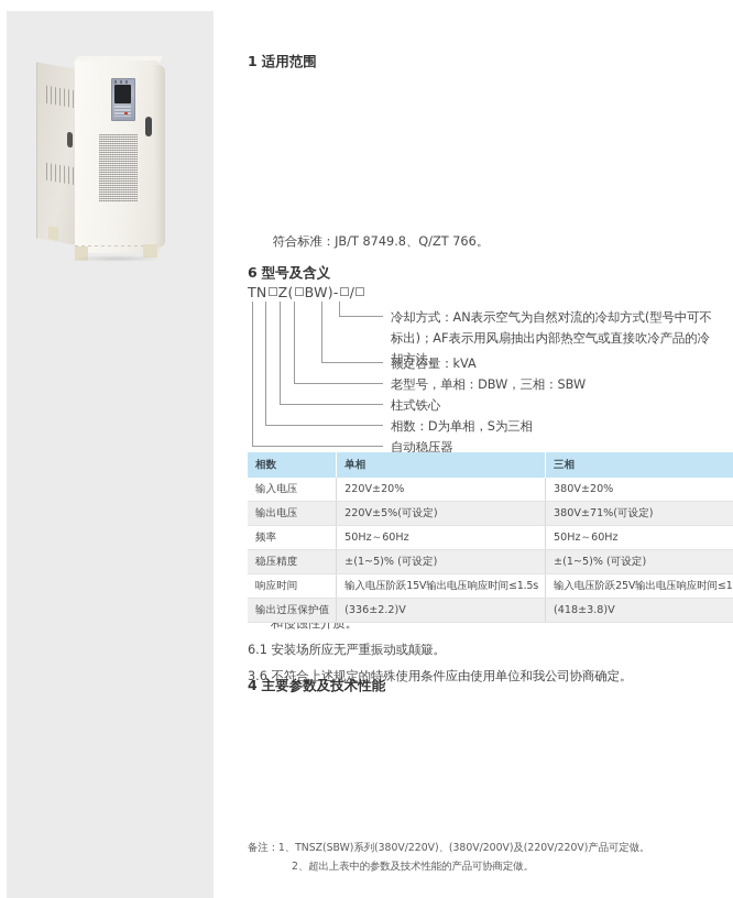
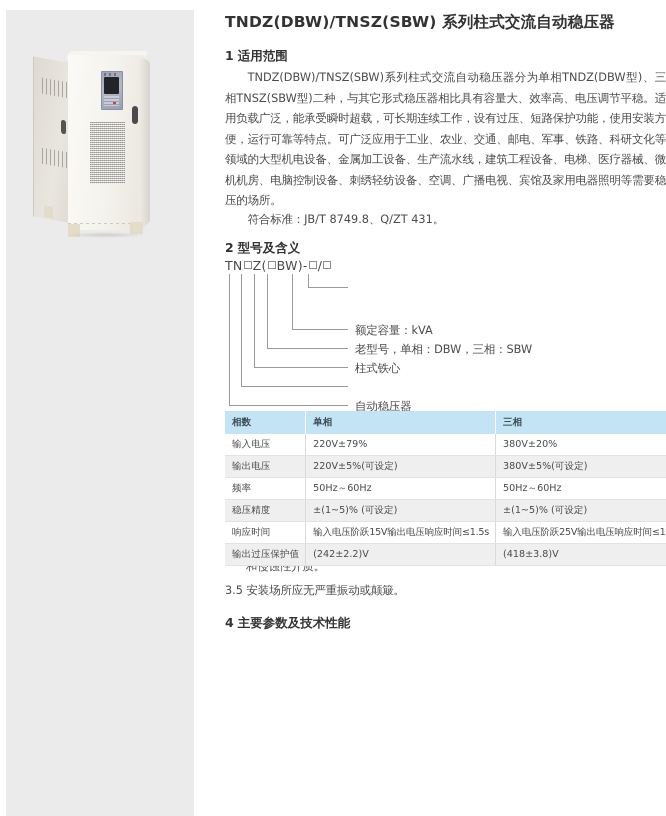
+ TNDZ(DBW)/TNSZ(SBW) 系列柱式交流自动稳压器
  1 适用范围
+ TNDZ(DBW)/TNSZ(SBW)系列柱式交流自动稳压器分为单相TNDZ(DBW型)、三相TNSZ(SBW型)二种，与其它形式稳压器相比具有容量大、效率高、电压调节平稳。适用负载广泛，能承受瞬时超载，可长期连续工作，设有过压、短路保护功能，使用安装方便，运行可靠等特点。可广泛应用于工业、农业、交通、邮电、军事、铁路、科研文化等领域的大型机电设备、金属加工设备、生产流水线，建筑工程设备、电梯、医疗器械、微机机房、电脑控制设备、刺绣轻纺设备、空调、广播电视、宾馆及家用电器照明等需要稳压的场所。
- 符合标准：JB/T 8749.8、Q/ZT 766。
+ 符合标准：JB/T 8749.8、Q/ZT 431。
- 6 型号及含义
+ 2 型号及含义
  TN Z( BW)- /
- 冷却方式：AN表示空气为自然对流的冷却方式(型号中可不标出)；AF表示用风扇抽出内部热空气或直接吹冷产品的冷却方法。
  额定容量：kVA
  老型号，单相：DBW，三相：SBW
  柱式铁心
- 相数：D为单相，S为三相
  自动稳压器
  和侵蚀性介质。
- 6.1 安装场所应无严重振动或颠簸。
+ 3.5 安装场所应无严重振动或颠簸。
- 3.6 不符合上述规定的特殊使用条件应由使用单位和我公司协商确定。
  4 主要参数及技术性能
  相数	单相	三相
- 输入电压	220V±20%	380V±20%
+ 输入电压	220V±79%	380V±20%
- 输出电压	220V±5%(可设定)	380V±71%(可设定)
+ 输出电压	220V±5%(可设定)	380V±5%(可设定)
  频率	50Hz～60Hz	50Hz～60Hz
  稳压精度	±(1~5)% (可设定)	±(1~5)% (可设定)
  响应时间	输入电压阶跃15V输出电压响应时间≤1.5s	输入电压阶跃25V输出电压响应时间≤1
- 输出过压保护值	(336±2.2)V	(418±3.8)V
+ 输出过压保护值	(242±2.2)V	(418±3.8)V
- 备注：1、TNSZ(SBW)系列(380V/220V)、(380V/200V)及(220V/220V)产品可定做。
- 2、超出上表中的参数及技术性能的产品可协商定做。
